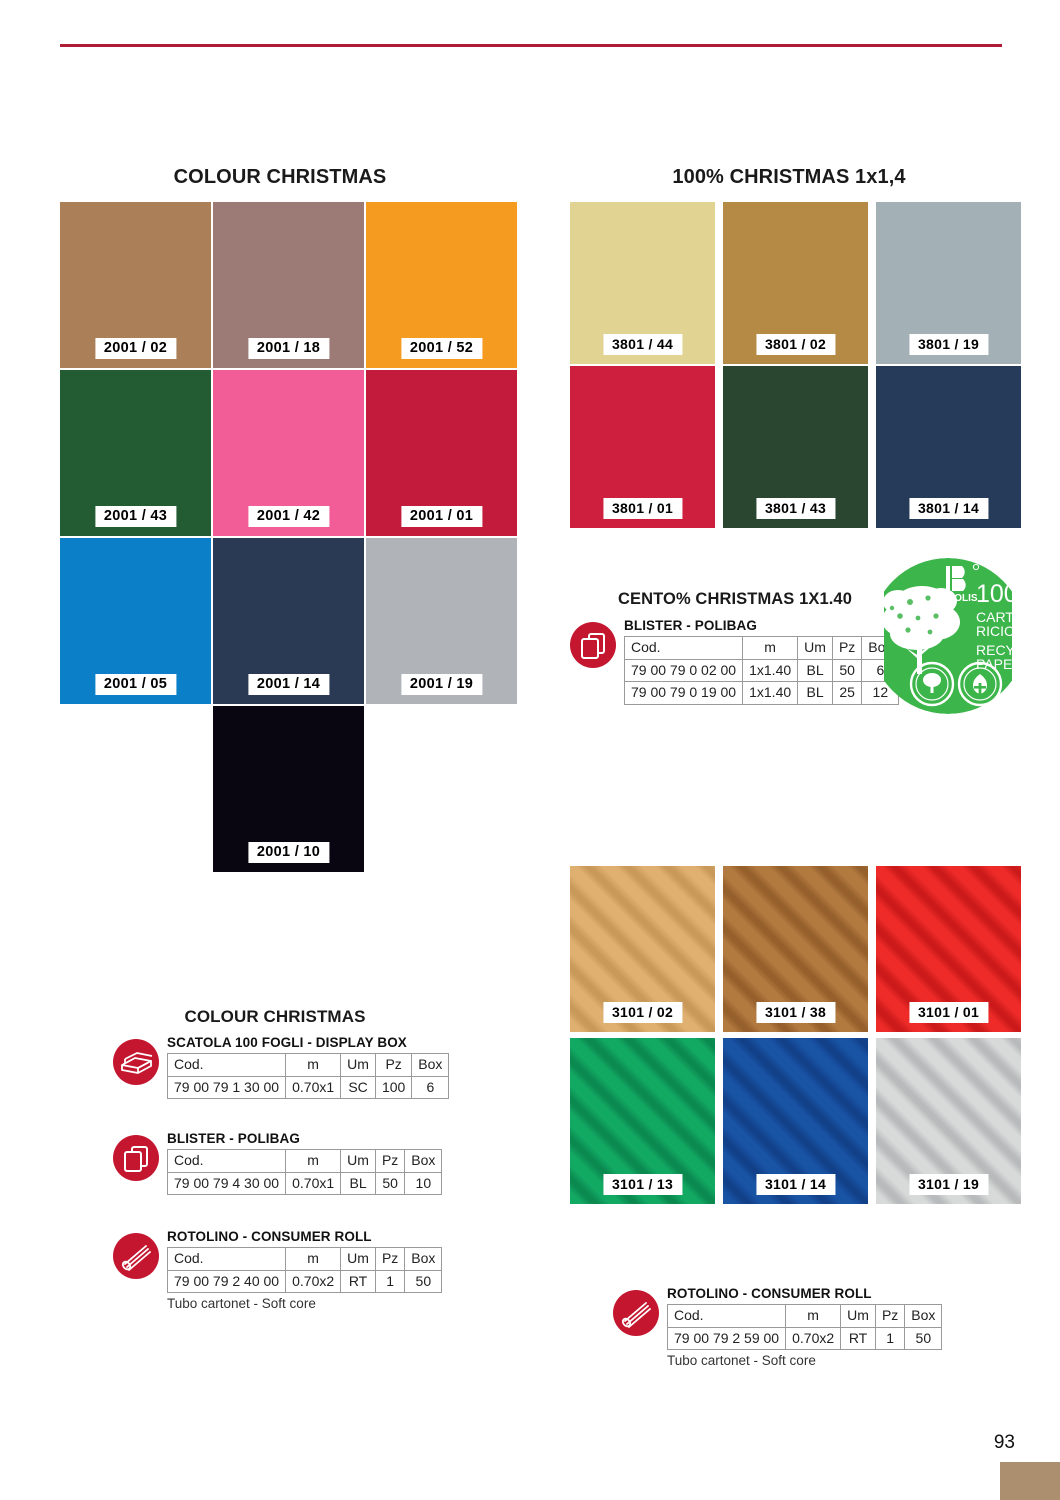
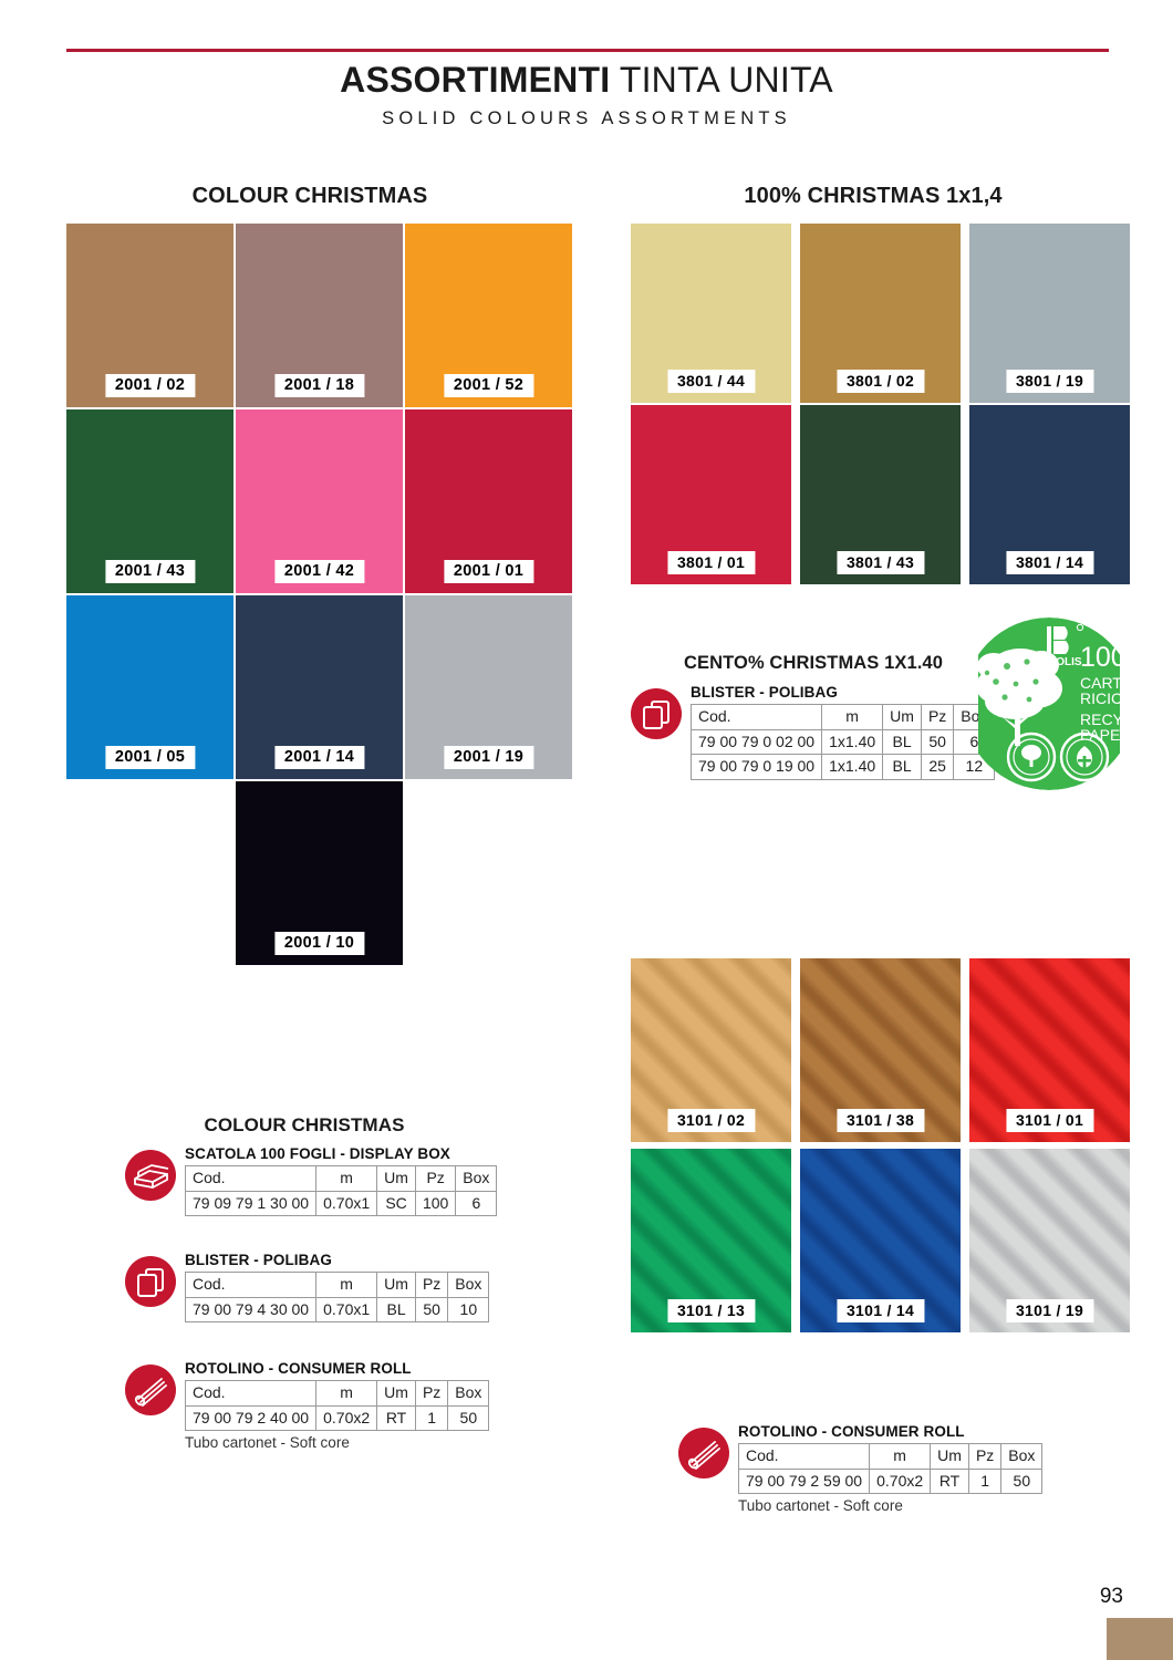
+ ASSORTIMENTI TINTA UNITA
+ SOLID COLOURS ASSORTMENTS
  COLOUR CHRISTMAS
  100% CHRISTMAS 1x1,4
  COLOUR CHRISTMAS
  2001 / 02
  2001 / 18
  2001 / 52
  2001 / 43
  2001 / 42
  2001 / 01
  2001 / 05
  2001 / 14
  2001 / 19
  2001 / 10
  3801 / 44
  3801 / 02
  3801 / 19
  3801 / 01
  3801 / 43
  3801 / 14
  3101 / 02
  3101 / 38
  3101 / 01
  3101 / 13
  3101 / 14
  3101 / 19
  CENTO% CHRISTMAS 1X1.40
  BLISTER - POLIBAG
  Cod.	m	Um	Pz	Bo
  79 00 79 0 02 00	1x1.40	BL	50	6
  79 00 79 0 19 00	1x1.40	BL	25	12
  SCATOLA 100 FOGLI - DISPLAY BOX
  Cod.	m	Um	Pz	Box
- 79 00 79 1 30 00	0.70x1	SC	100	6
+ 79 09 79 1 30 00	0.70x1	SC	100	6
  BLISTER - POLIBAG
  Cod.	m	Um	Pz	Box
  79 00 79 4 30 00	0.70x1	BL	50	10
  ROTOLINO - CONSUMER ROLL
  Cod.	m	Um	Pz	Box
  79 00 79 2 40 00	0.70x2	RT	1	50
  Tubo cartonet - Soft core
  ROTOLINO - CONSUMER ROLL
  Cod.	m	Um	Pz	Box
  79 00 79 2 59 00	0.70x2	RT	1	50
  Tubo cartonet - Soft core
  BOLIS
  100
  CART
  93
